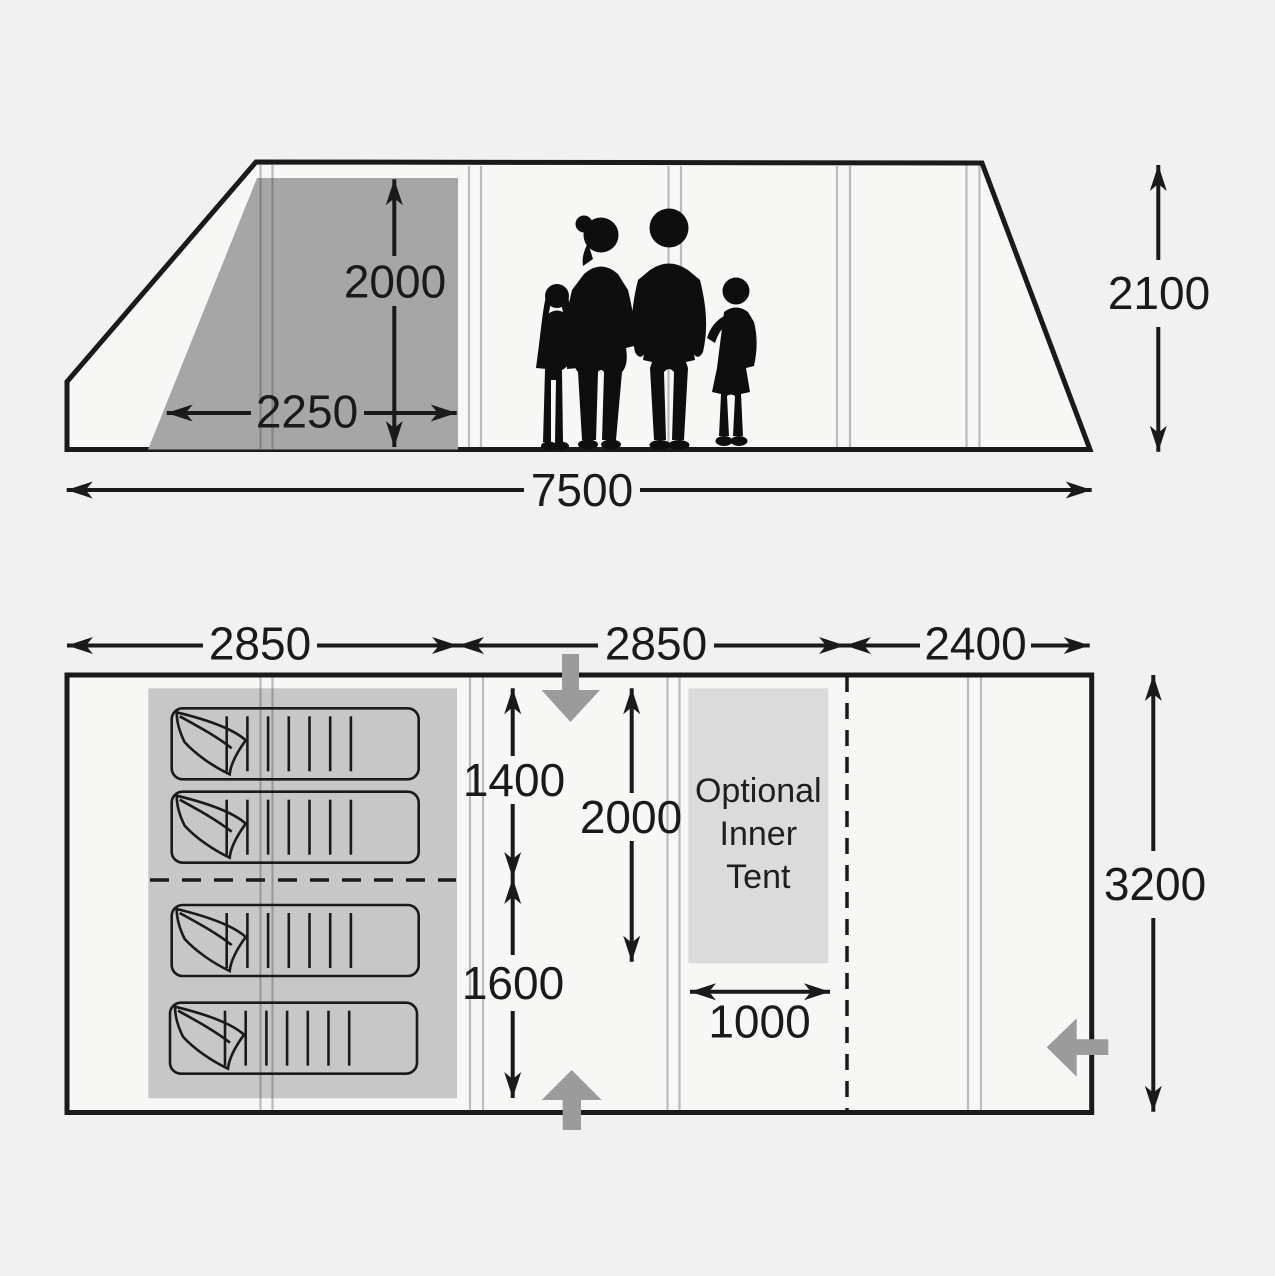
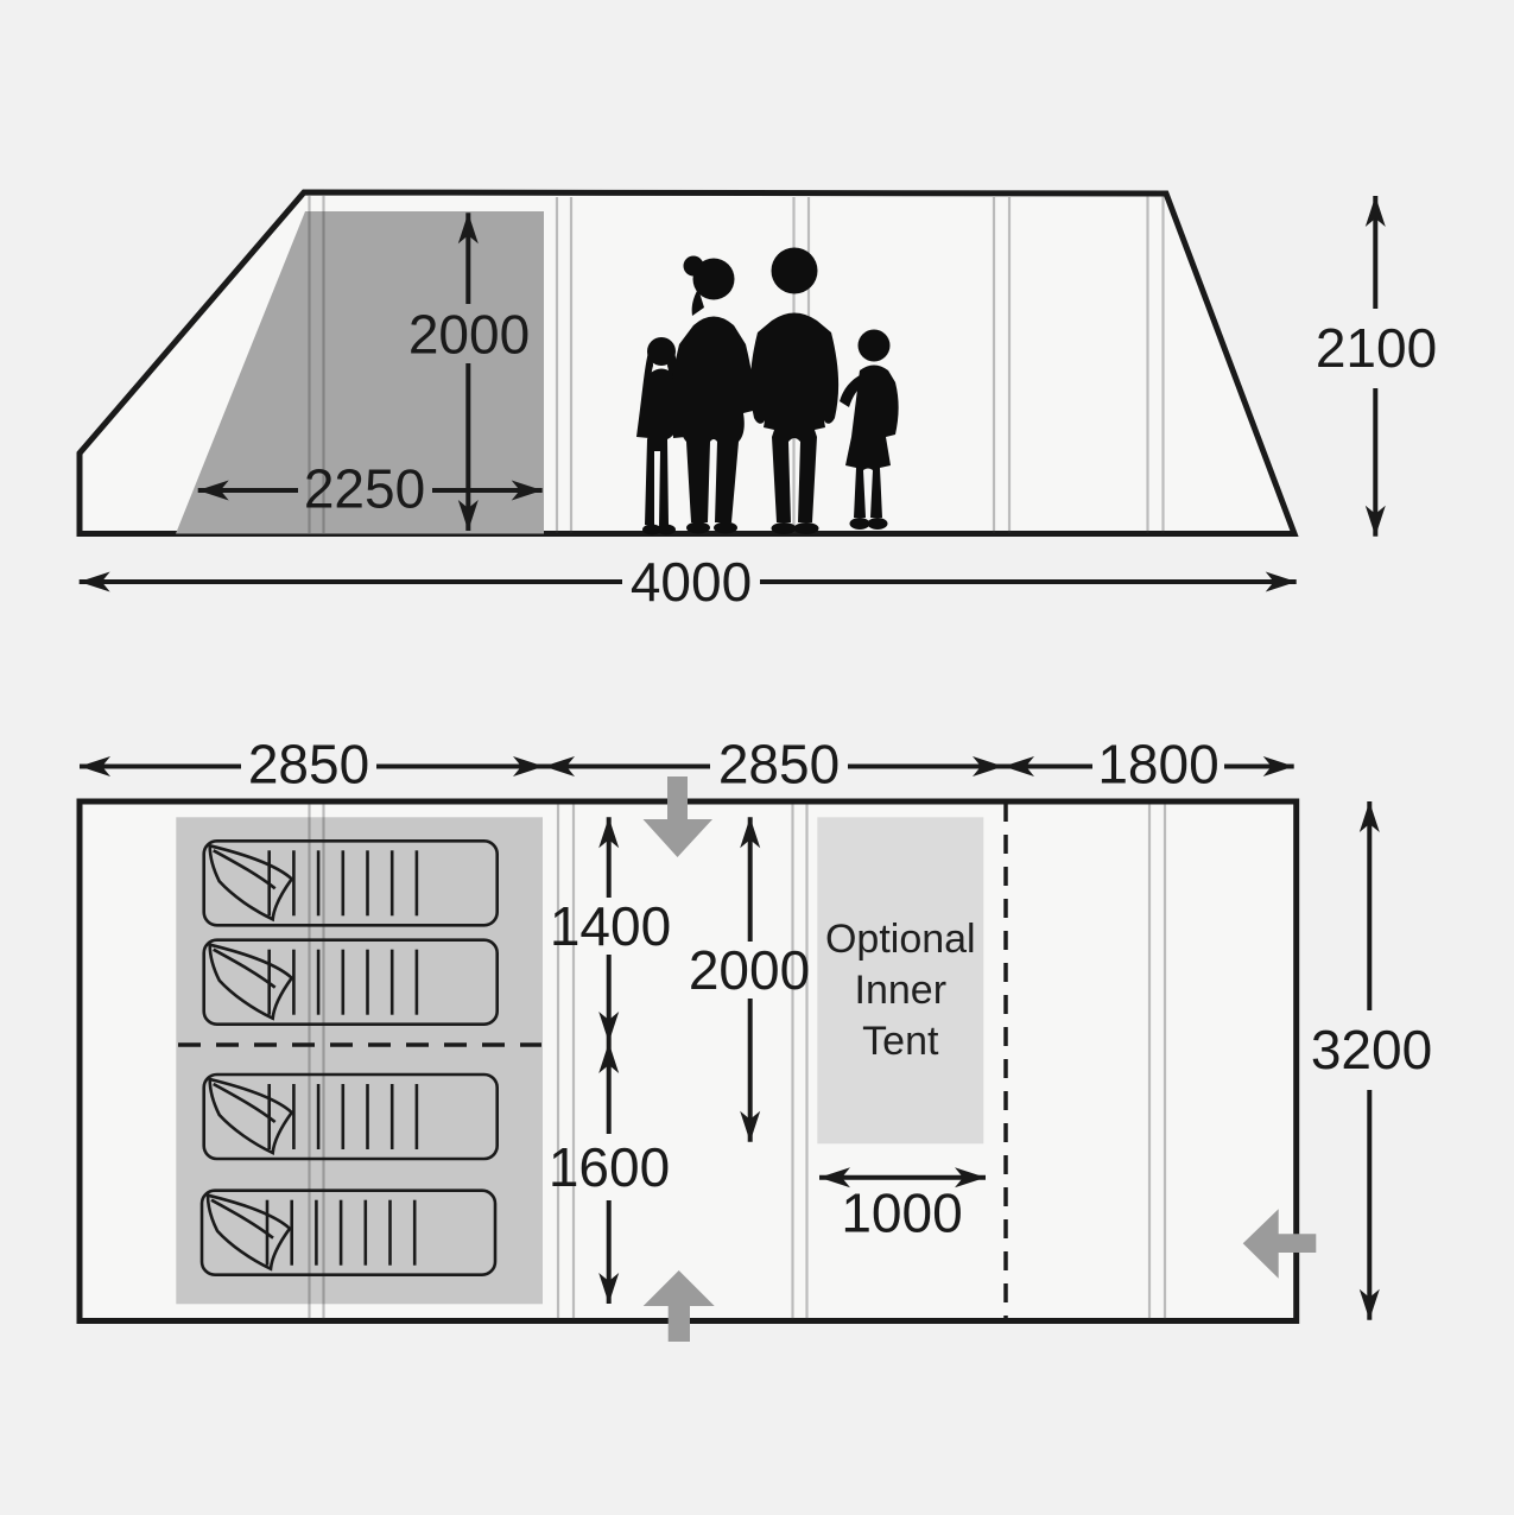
  2000
  2250
- 7500
+ 4000
  2100
  Optional
  Inner
  Tent
  2850
  2850
- 2400
+ 1800
  1400
  1600
  2000
  1000
  3200
